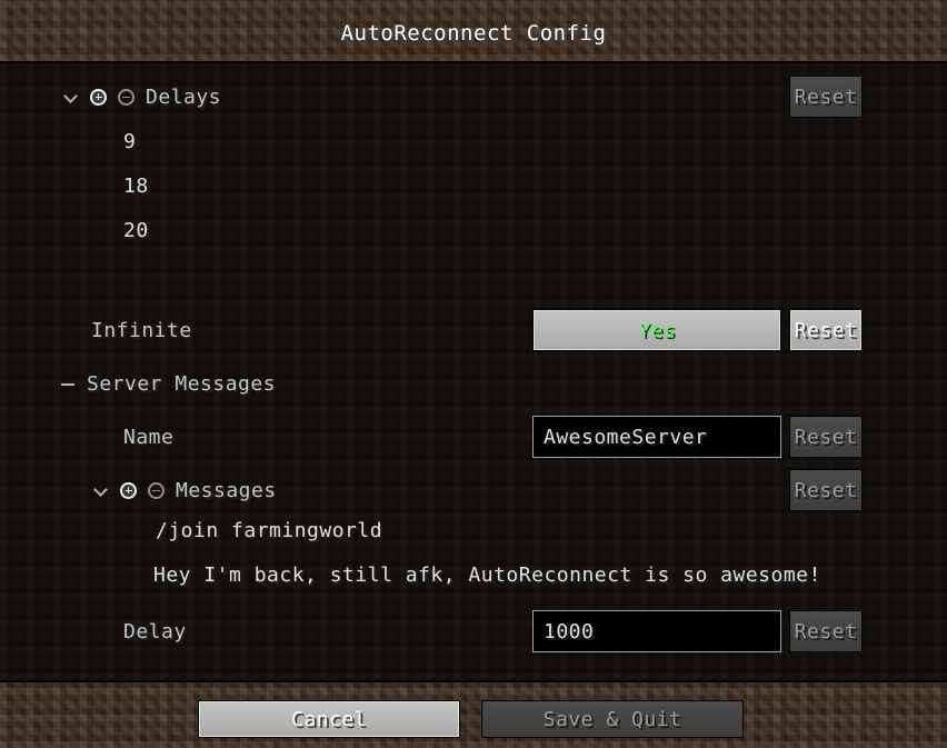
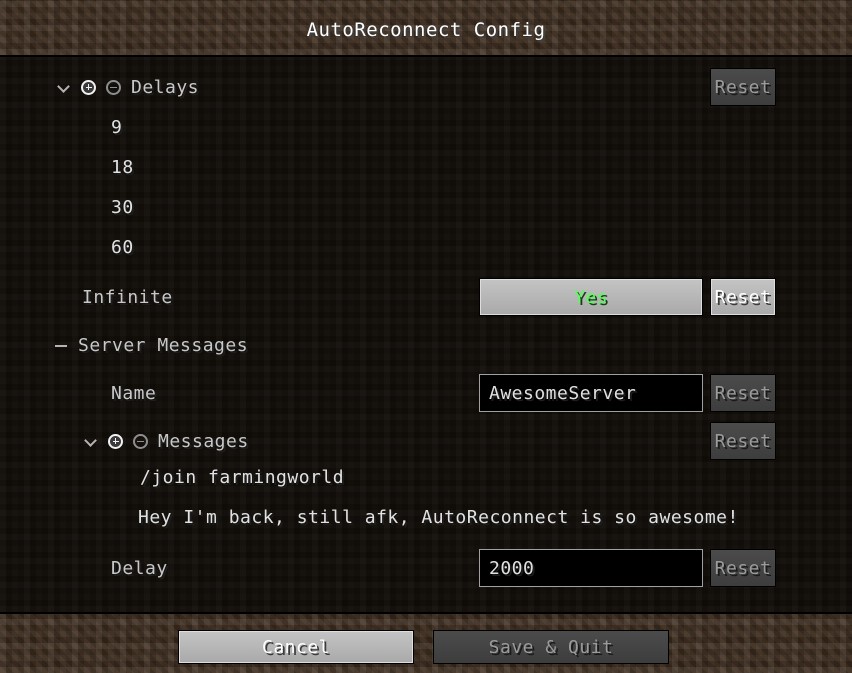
  AutoReconnect Config
  Delays
  Reset
  9
  18
- 20
+ 30
+ 60
  Infinite
  Yes
  Reset
  Server Messages
  Name
  AwesomeServer
  Reset
  Messages
  Reset
  /join farmingworld
  Hey I'm back, still afk, AutoReconnect is so awesome!
  Delay
- 1000
+ 2000
  Reset
  Cancel
  Save & Quit
